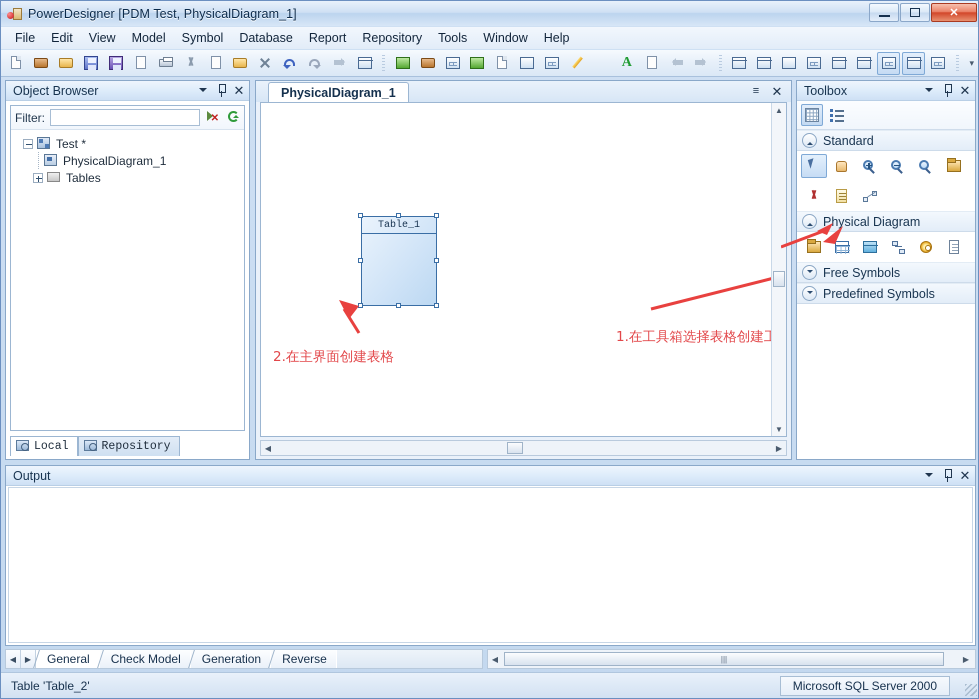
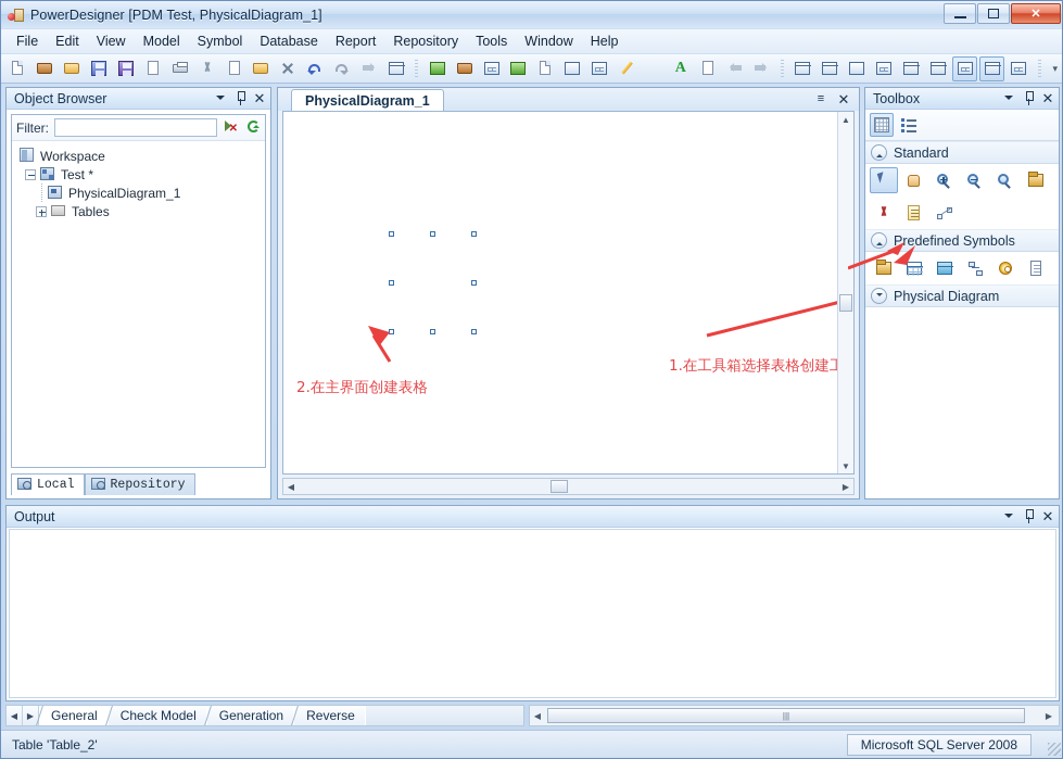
  PowerDesigner [PDM Test, PhysicalDiagram_1]
  ✕
  File
  Edit
  View
  Model
  Symbol
  Database
  Report
  Repository
  Tools
  Window
  Help
  A
  ▾
  Object Browser
  ✕
  Filter:
  ✕
+ Workspace
  Test *
  PhysicalDiagram_1
  Tables
  Local
  Repository
  PhysicalDiagram_1
  ≡
  ✕
- Table_1
  2.在主界面创建表格
  1.在工具箱选择表格创建
  ▲
  ▼
  ◀
  ▶
  Toolbox
  ✕
  Standard
- Physical Diagram
+ Predefined Symbols
- Free Symbols
- Predefined Symbols
+ Physical Diagram
  Output
  ✕
  ◀
  ▶
  General
  Check Model
  Generation
  Reverse
  ◀
  |||
  ▶
  Table 'Table_2'
- Microsoft SQL Server 2000
+ Microsoft SQL Server 2008
